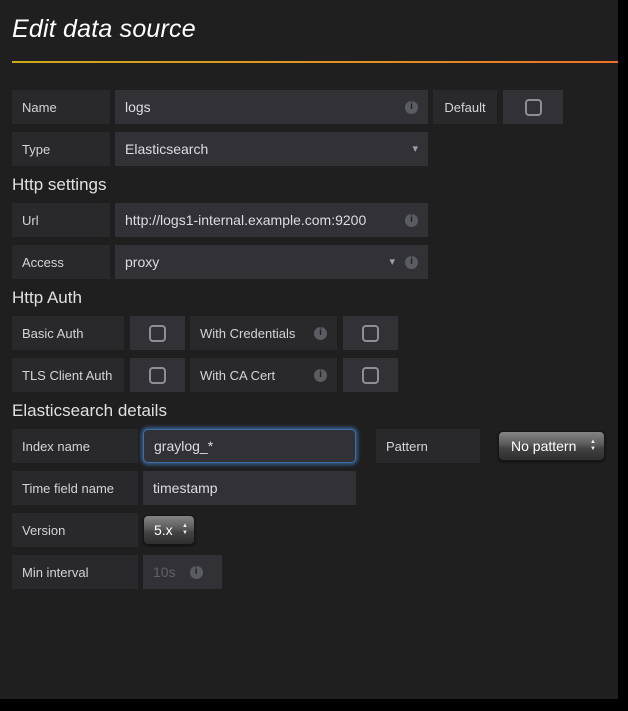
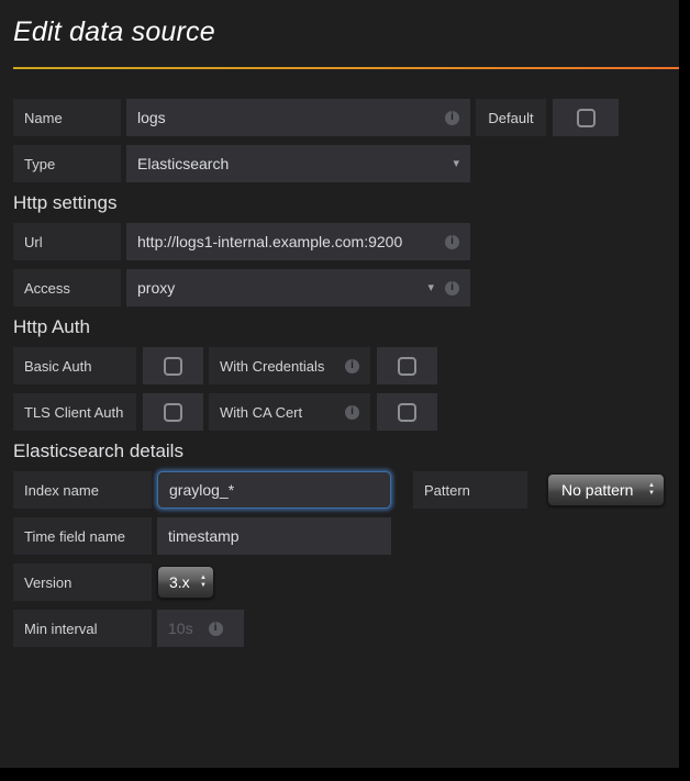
  Edit data source
  Name
  logs
  i
  Default
  Type
  Elasticsearch
  ▾
  Http settings
  Url
  http://logs1-internal.example.com:9200
  i
  Access
  proxy
  ▾
  i
  Http Auth
  Basic Auth
  With Credentials
  i
  TLS Client Auth
  With CA Cert
  i
  Elasticsearch details
  Index name
  graylog_*
  Pattern
  No pattern
  Time field name
  timestamp
  Version
- 5.x
+ 3.x
  Min interval
  10s
  i
